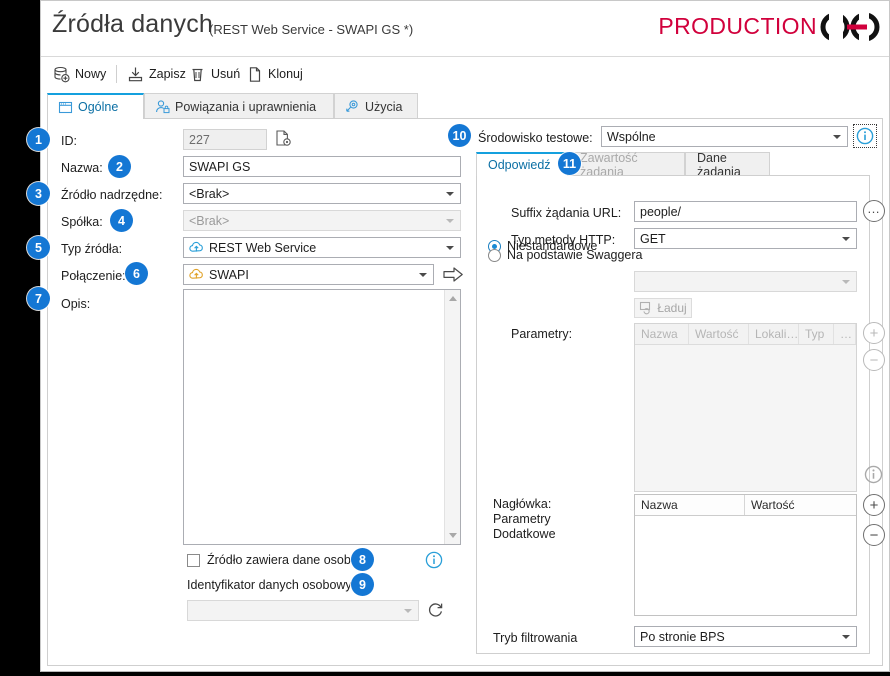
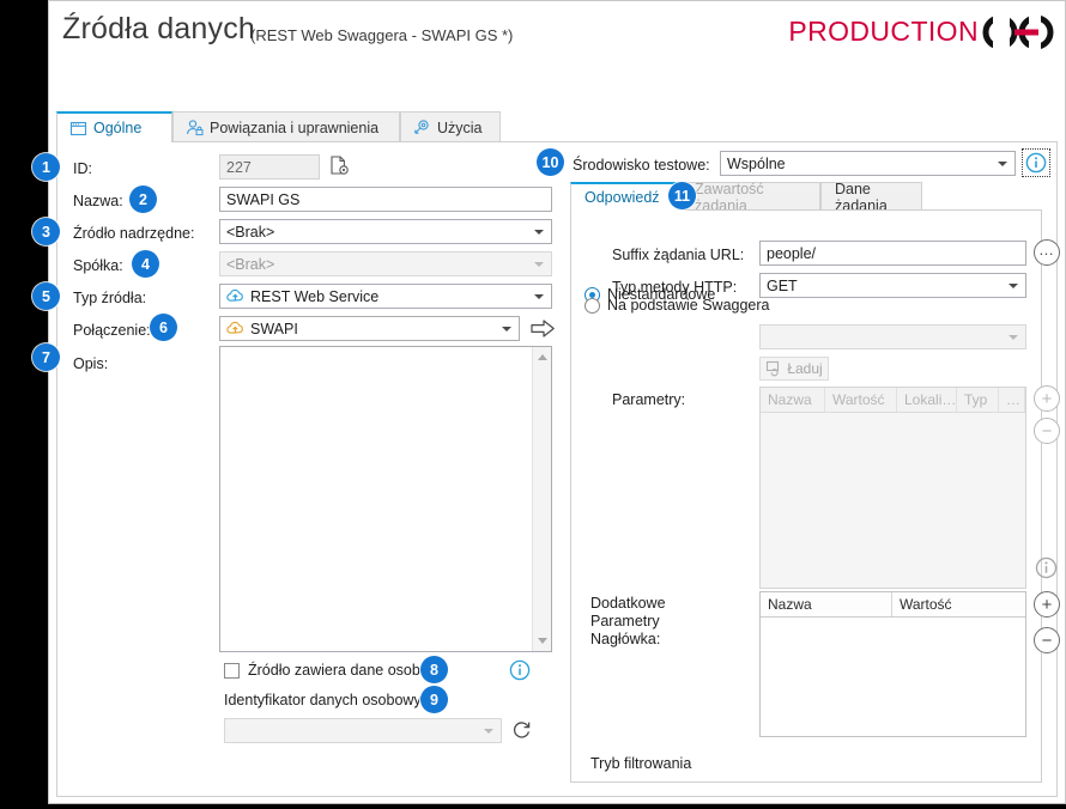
  Źródła danych
- (REST Web Service - SWAPI GS *)
+ (REST Web Swaggera - SWAPI GS *)
  PRODUCTION
- Nowy
- Zapisz
- Usuń
- Klonuj
  Ogólne
  Powiązania i uprawnienia
  Użycia
  ID:
  227
  Nazwa:
  SWAPI GS
  Źródło nadrzędne:
  <Brak>
  Spółka:
  <Brak>
  Typ źródła:
  REST Web Service
  Połączenie:
  SWAPI
  Opis:
  Źródło zawiera dane osob
  Identyfikator danych osobowy
  Środowisko testowe:
  Wspólne
  Odpowiedź
  Zawartość żądania
  Dane żądania
  Niestandardowe
  Suffix żądania URL:
  people/
  …
  Typ metody HTTP:
  GET
  Na podstawie Swaggera
  Ładuj
  Parametry:
  Nazwa
  Wartość
  Lokali…
  Typ
  …
  +
  −
- Nagłówka:
+ Dodatkowe
  Parametry
- Dodatkowe
+ Nagłówka:
  Nazwa
  Wartość
  +
  −
  Tryb filtrowania
- Po stronie BPS
  1
  2
  3
  4
  5
  6
  7
  8
  9
  10
  11
